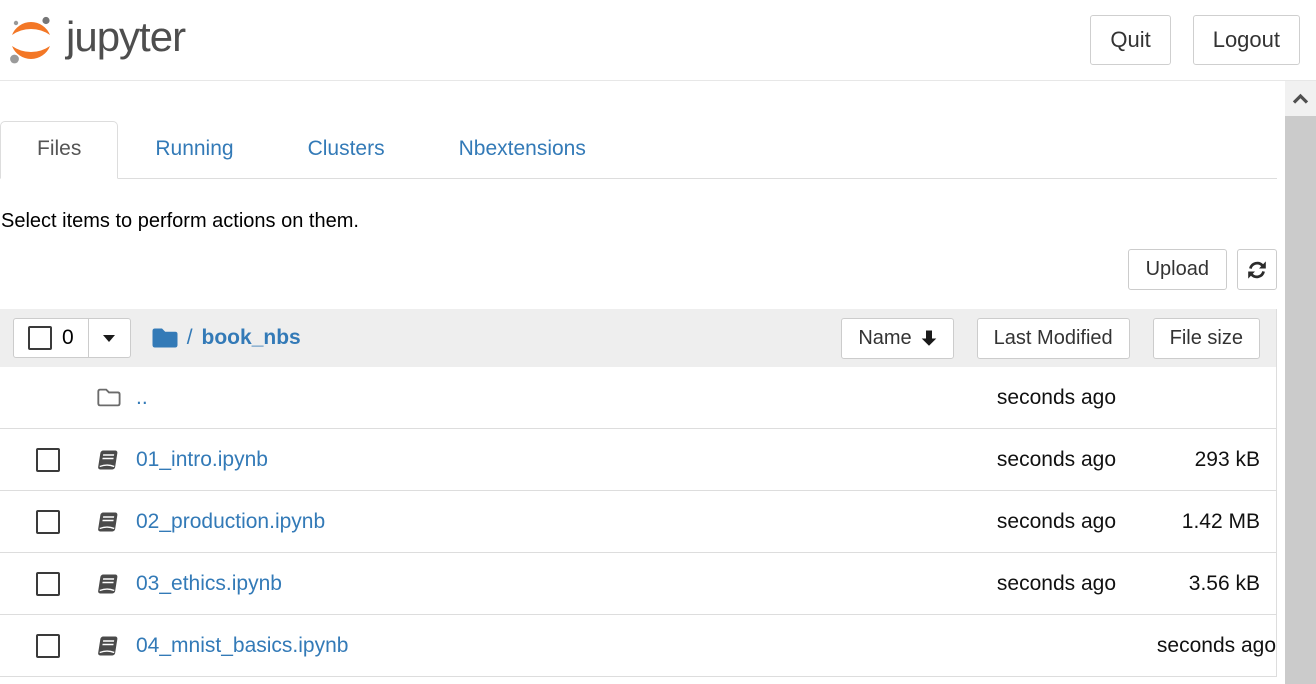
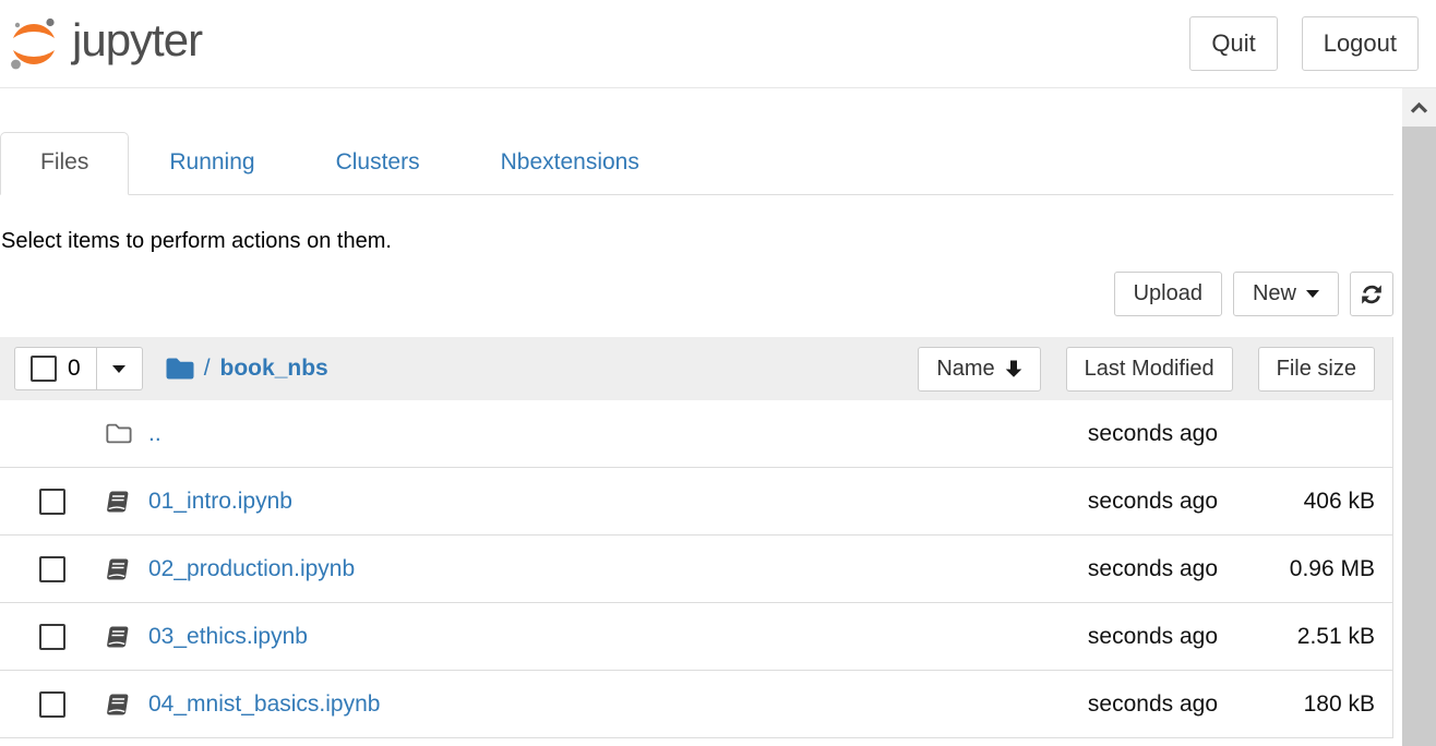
  jupyter
  Quit
  Logout
  Files
  Running
  Clusters
  Nbextensions
  Select items to perform actions on them.
  Upload
+ New
  0
  /
  book_nbs
  Name
  Last Modified
  File size
  ..
  seconds ago
  01_intro.ipynb
  seconds ago
- 293 kB
+ 406 kB
  02_production.ipynb
  seconds ago
- 1.42 MB
+ 0.96 MB
  03_ethics.ipynb
  seconds ago
- 3.56 kB
+ 2.51 kB
  04_mnist_basics.ipynb
  seconds ago
+ 180 kB
